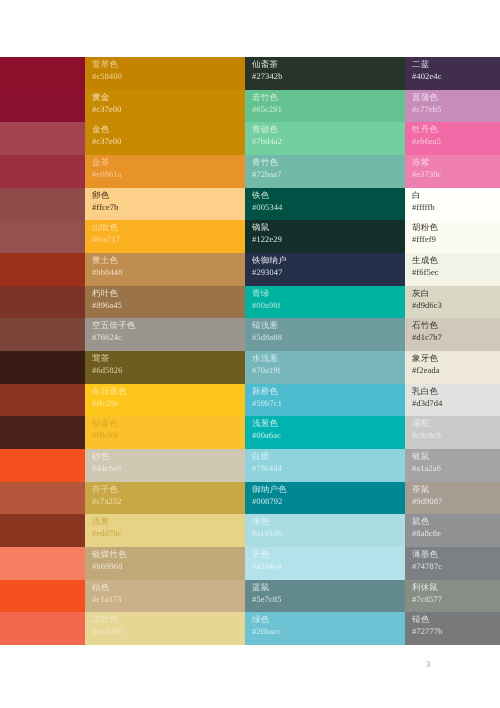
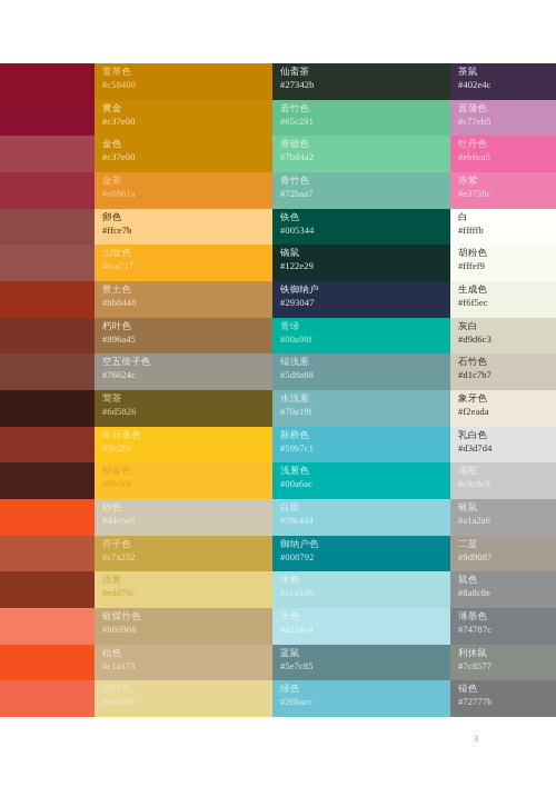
  萱草色
  #c58400
  黄金
  #c37e00
  金色
  #c37e00
  金茶
  #e0861a
  卵色
  #ffce7b
  山吹色
  #fca717
  黄土色
  #bb8448
  朽叶色
  #896a45
  空五倍子色
  #76624c
  莺茶
  #6d5826
  向日葵色
  #ffc20e
  郁金色
  #ffb90f
  砂色
  #d4c6a6
  芥子色
  #c7a232
  浅黄
  #edd78c
  银煤竹色
  #b69968
  枯色
  #c1a173
  花叶色
  #e6d690
  仙斋茶
  #27342b
  若竹色
  #65c291
  青磁色
  #7bd4a2
  青竹色
  #72baa7
  铁色
  #005344
  镝鼠
  #122e29
  铁御纳户
  #293047
  青绿
  #00a98f
  锖浅葱
  #5d8a88
  水浅葱
  #70a19f
  新桥色
  #59b7c1
  浅葱色
  #00a6ac
  白群
  #78c4d4
  御纳户色
  #008792
  水色
  #a1d1d6
  天色
  #a2d4e4
  蓝鼠
  #5e7c85
  绿色
  #26bacc
- 二蓝
+ 茶鼠
  #402e4c
  菖蒲色
  #c77eb5
  牡丹色
  #eb6ea5
  赤紫
  #e3739c
  白
  #fffffb
  胡粉色
  #fffef9
  生成色
  #f6f5ec
  灰白
  #d9d6c3
  石竹色
  #d1c7b7
  象牙色
  #f2eada
  乳白色
  #d3d7d4
  灞鸵
  #c9c9c9
  银鼠
  #a1a2a6
- 茶鼠
+ 二蓝
  #9d9087
  鼠色
  #8a8c8e
  薄墨色
  #74787c
  利休鼠
  #7c8577
  锖色
  #72777b
  3
